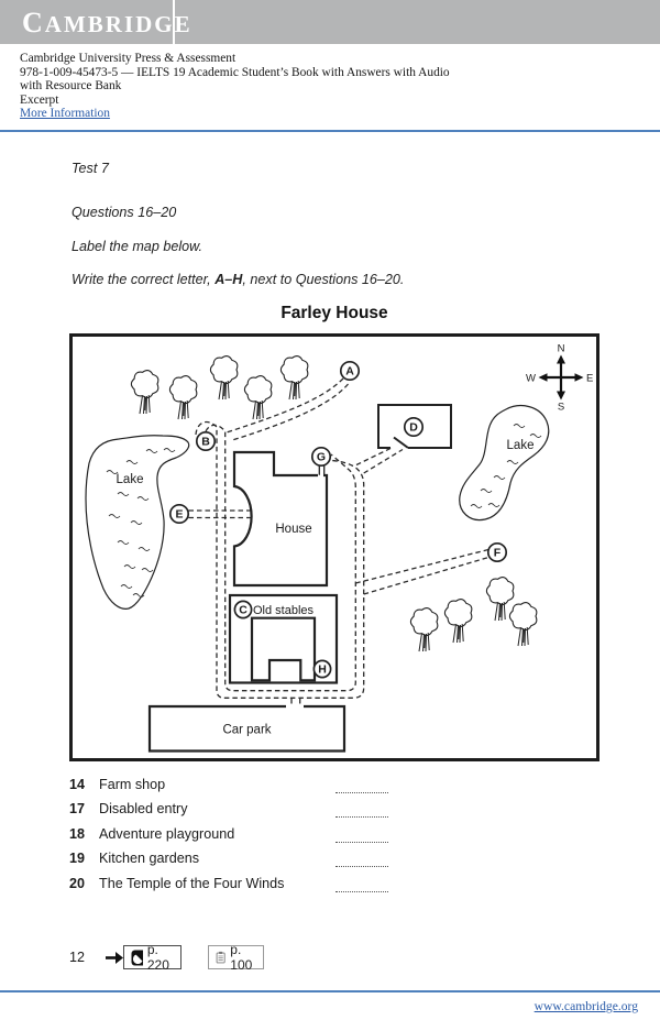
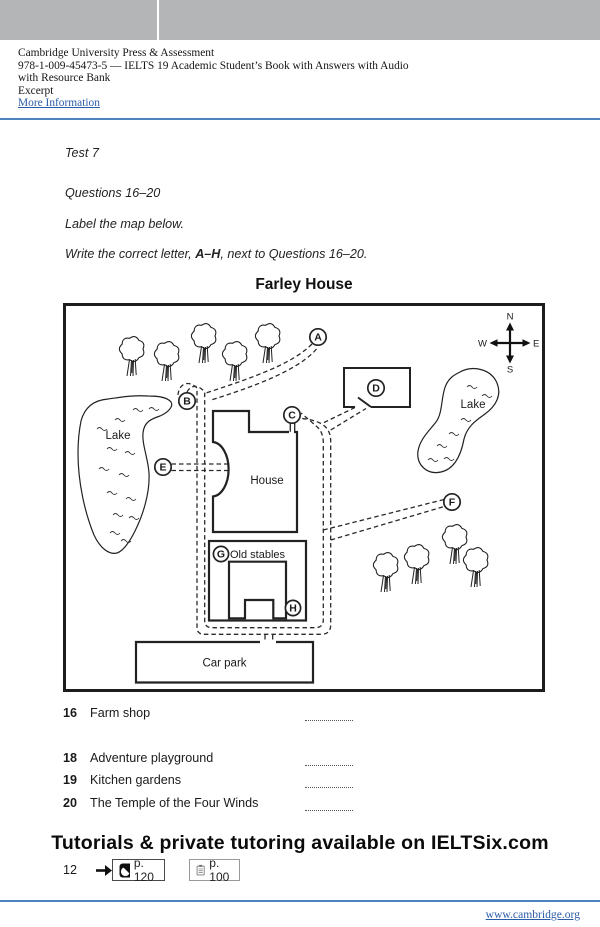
- CAMBRIDGE
  Cambridge University Press & Assessment
  978-1-009-45473-5 — IELTS 19 Academic Student’s Book with Answers with Audio
  with Resource Bank
  Excerpt
  More Information
  Test 7
  Questions 16–20
  Label the map below.
  Write the correct letter, A–H, next to Questions 16–20.
  Farley House
  Lake
  Lake
  House
  Old stables
  Car park
  N
  S
  W
  E
  A
  B
- G
+ C
  D
  E
  F
- C
+ G
  H
- 14
+ 16
  Farm shop
- 17
- Disabled entry
  18
  Adventure playground
  19
  Kitchen gardens
  20
  The Temple of the Four Winds
+ Tutorials & private tutoring available on IELTSix.com
  12
- p. 220
+ p. 120
  p. 100
  www.cambridge.org
